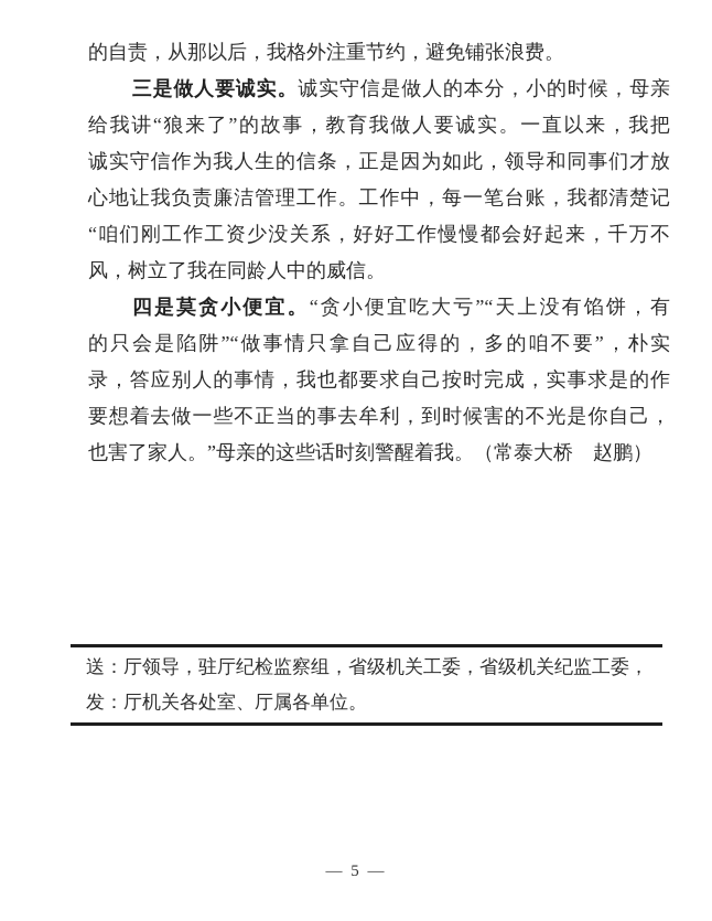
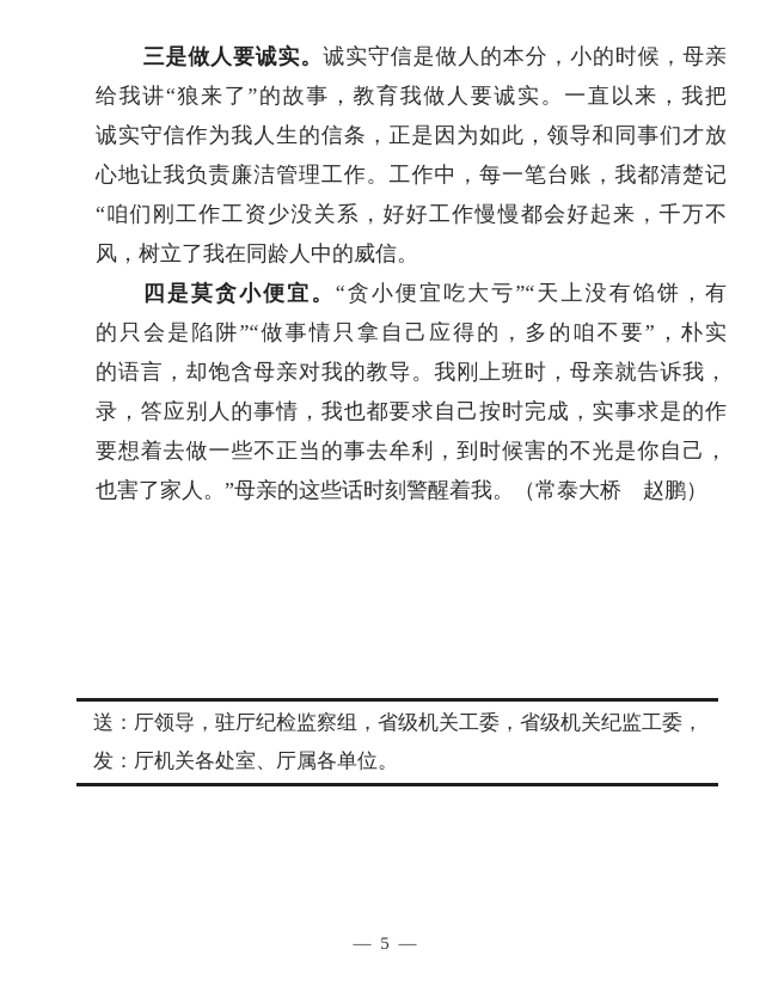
- 的自责，从那以后，我格外注重节约，避免铺张浪费。
  三是做人要诚实。诚实守信是做人的本分，小的时候，母亲
  给我讲“狼来了”的故事，教育我做人要诚实。一直以来，我把
  诚实守信作为我人生的信条，正是因为如此，领导和同事们才放
  心地让我负责廉洁管理工作。工作中，每一笔台账，我都清楚记
  “咱们刚工作工资少没关系，好好工作慢慢都会好起来，千万不
  风，树立了我在同龄人中的威信。
  四是莫贪小便宜。“贪小便宜吃大亏”“天上没有馅饼，有
  的只会是陷阱”“做事情只拿自己应得的，多的咱不要”，朴实
+ 的语言，却饱含母亲对我的教导。我刚上班时，母亲就告诉我，
  录，答应别人的事情，我也都要求自己按时完成，实事求是的作
  要想着去做一些不正当的事去牟利，到时候害的不光是你自己，
  也害了家人。”母亲的这些话时刻警醒着我。（常泰大桥 赵鹏）
  送：厅领导，驻厅纪检监察组，省级机关工委，省级机关纪监工委，
  发：厅机关各处室、厅属各单位。
  — 5 —
